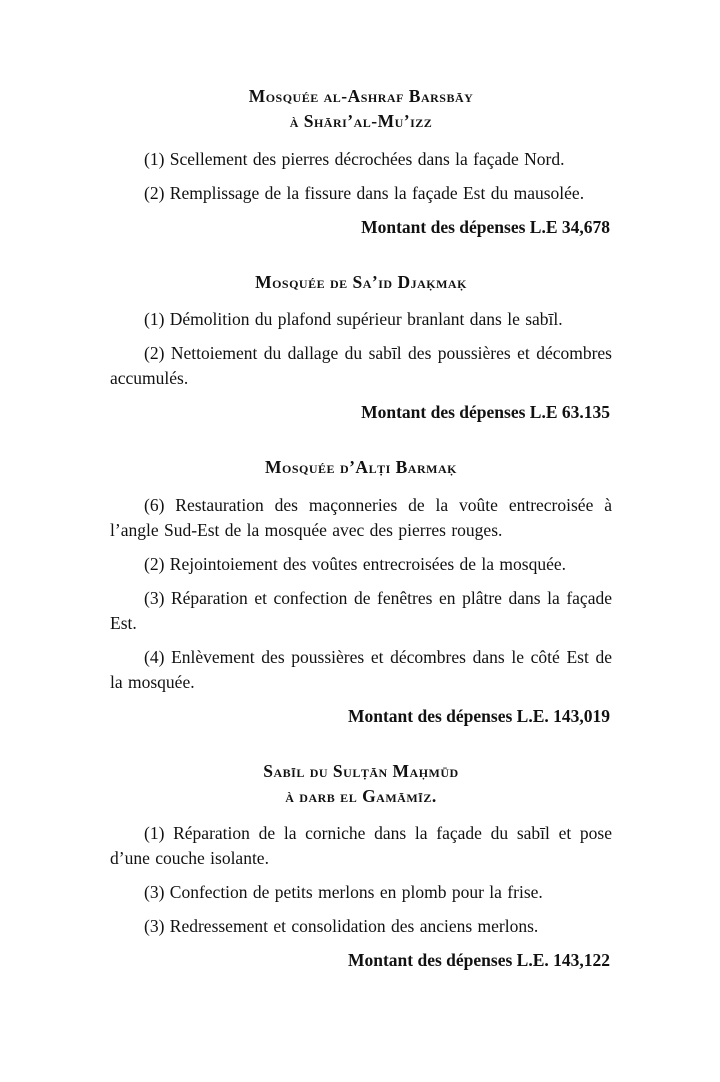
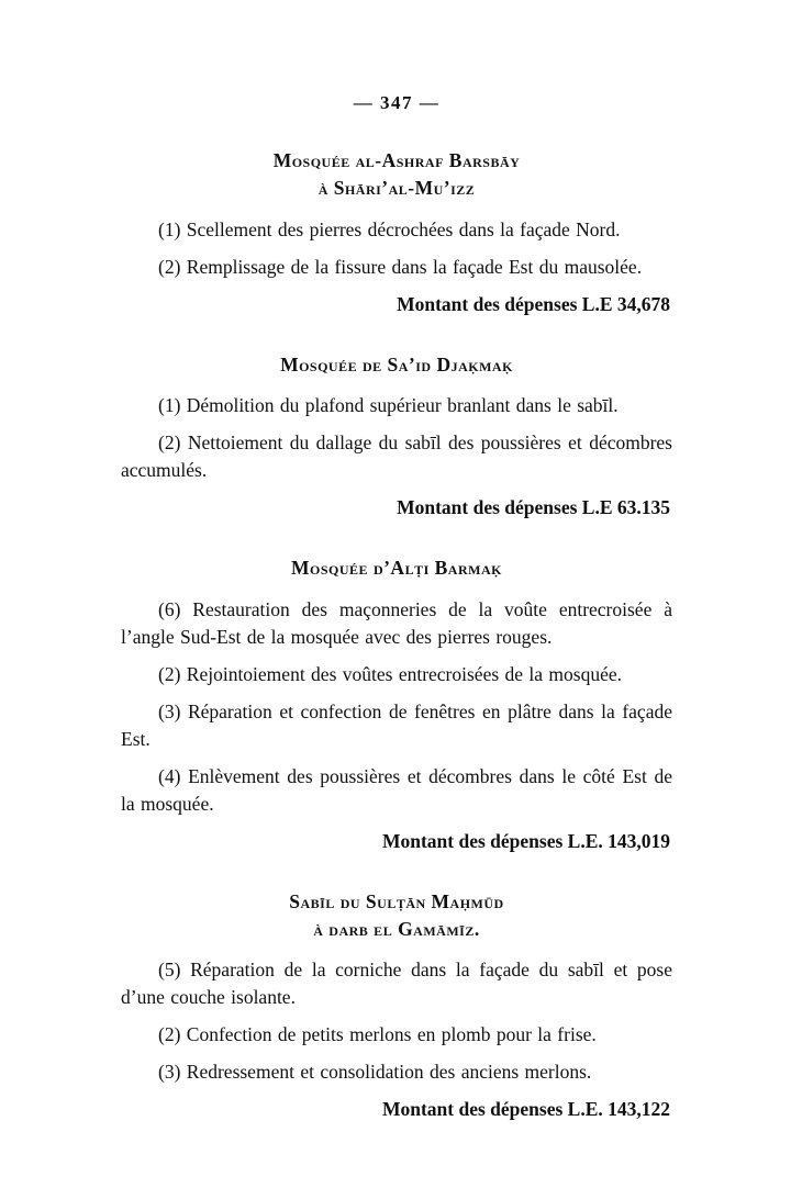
+ — 347 —
  Mosquée al-Ashraf Barsbāy
  à Shāri’al-Mu’izz
  (1) Scellement des pierres décrochées dans la façade Nord.
  (2) Remplissage de la fissure dans la façade Est du mausolée.
  Montant des dépenses L.E 34,678
  Mosquée de Sa’id Djaḳmaḳ
  (1) Démolition du plafond supérieur branlant dans le sabīl.
  (2) Nettoiement du dallage du sabīl des poussières et décombres accumulés.
  Montant des dépenses L.E 63.135
  Mosquée d’Alṭi Barmaḳ
  (6) Restauration des maçonneries de la voûte entrecroisée à l’angle Sud-Est de la mosquée avec des pierres rouges.
  (2) Rejointoiement des voûtes entrecroisées de la mosquée.
  (3) Réparation et confection de fenêtres en plâtre dans la façade Est.
  (4) Enlèvement des poussières et décombres dans le côté Est de la mosquée.
  Montant des dépenses L.E. 143,019
  Sabīl du Sulṭān Maḥmūd
  à darb el Gamāmīz.
- (1) Réparation de la corniche dans la façade du sabīl et pose d’une couche isolante.
+ (5) Réparation de la corniche dans la façade du sabīl et pose d’une couche isolante.
- (3) Confection de petits merlons en plomb pour la frise.
+ (2) Confection de petits merlons en plomb pour la frise.
  (3) Redressement et consolidation des anciens merlons.
  Montant des dépenses L.E. 143,122
